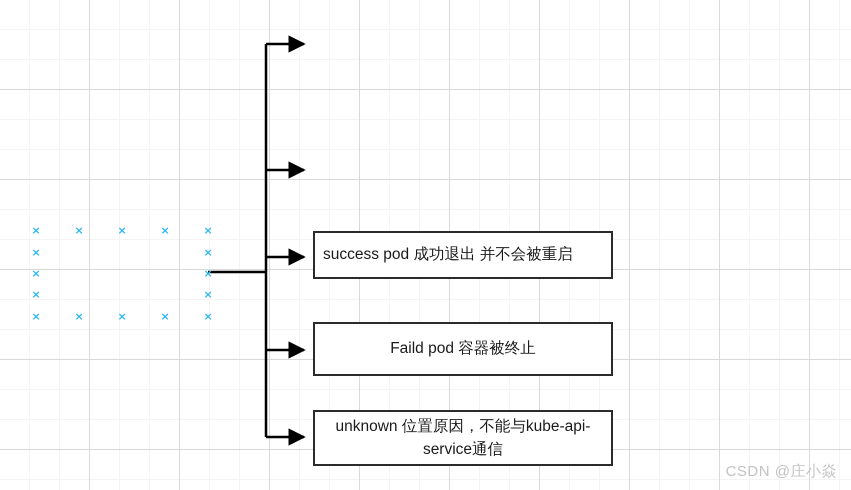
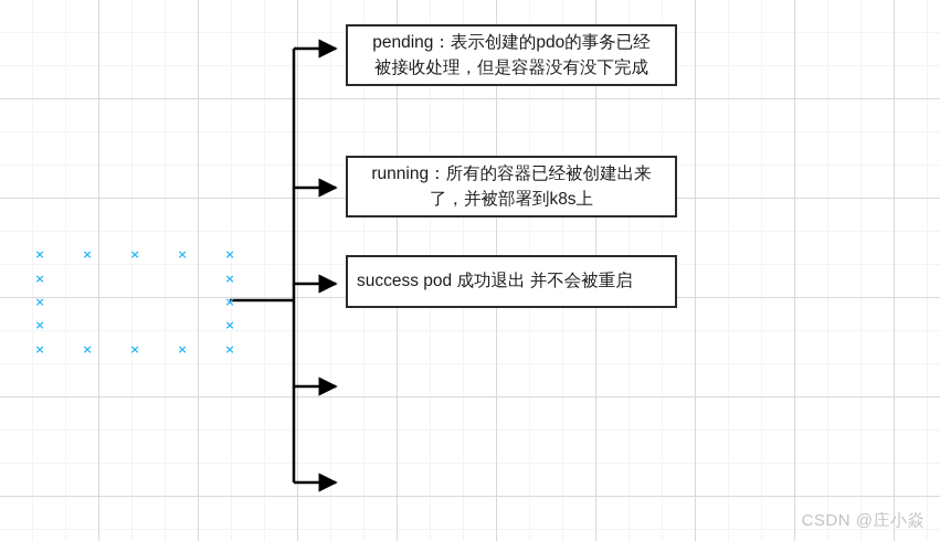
+ pending：表示创建的pdo的事务已经
+ 被接收处理，但是容器没有没下完成
+ running：所有的容器已经被创建出来
+ 了，并被部署到k8s上
  success pod 成功退出 并不会被重启
- Faild pod 容器被终止
- unknown 位置原因，不能与kube-api-
- service通信
  CSDN @庄小焱
